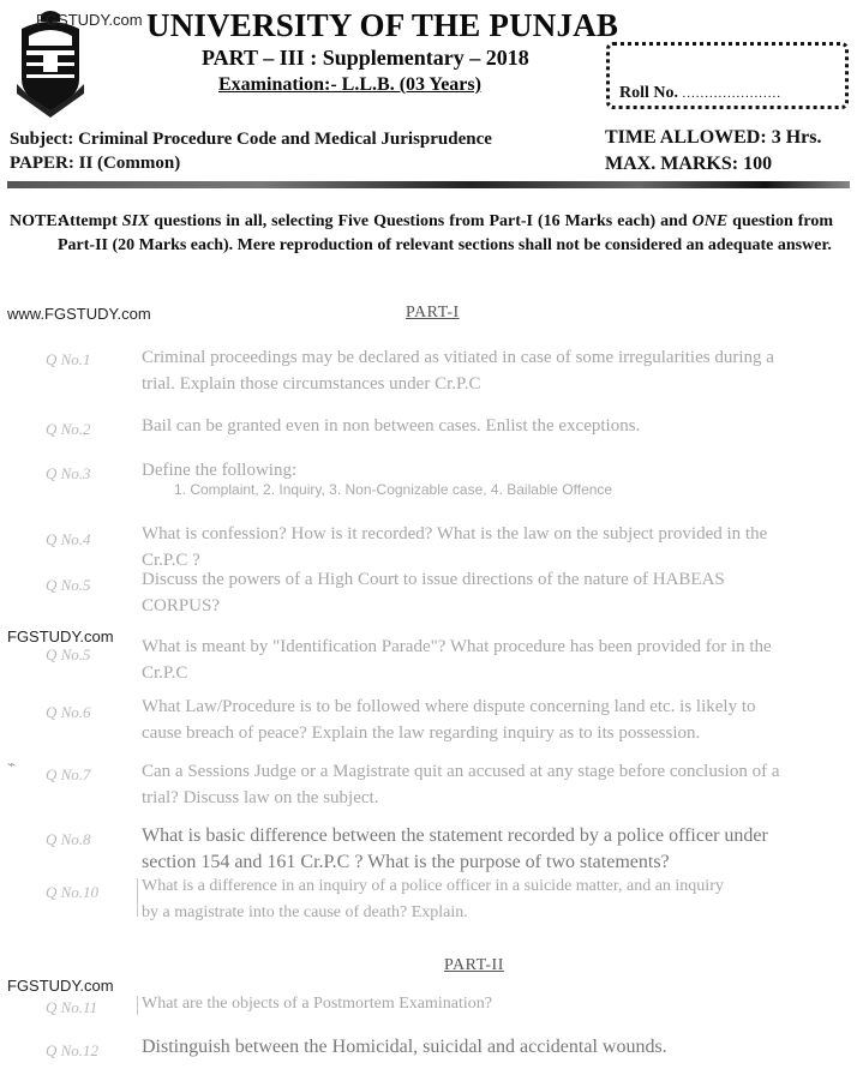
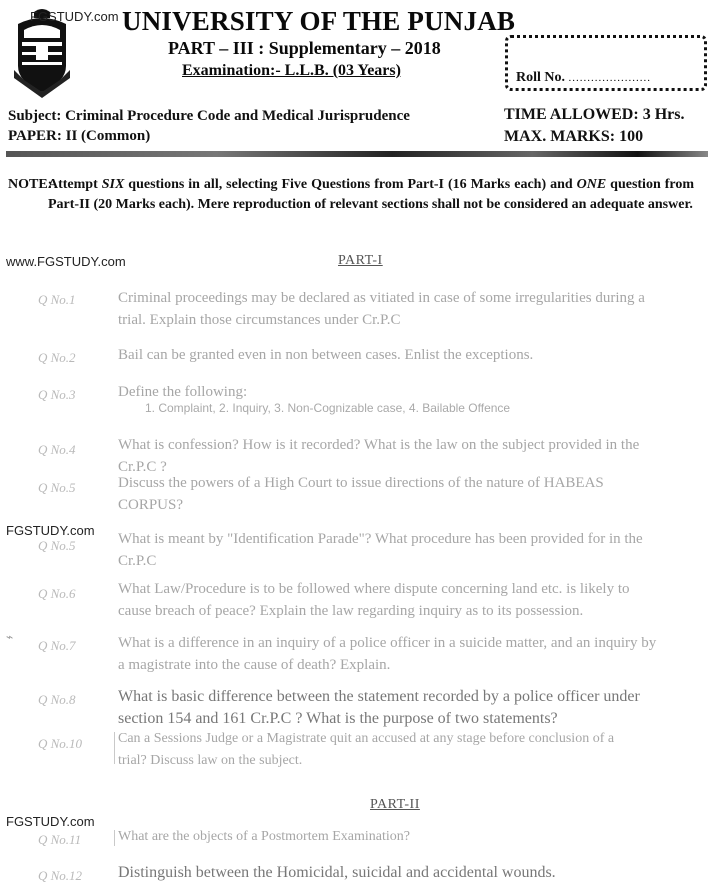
  FGSTUDY.com
  UNIVERSITY OF THE PUNJAB
  PART – III : Supplementary – 2018
  Examination:- L.L.B. (03 Years)
  Roll No. ......................
  Subject: Criminal Procedure Code and Medical Jurisprudence
  PAPER: II (Common)
  TIME ALLOWED: 3 Hrs.
  MAX. MARKS: 100
  NOTEAttempt SIX questions in all, selecting Five Questions from Part-I (16 Marks each) and ONE question from Part-II (20 Marks each). Mere reproduction of relevant sections shall not be considered an adequate answer.
  www.FGSTUDY.com
  PART-I
  Q No.1
  Criminal proceedings may be declared as vitiated in case of some irregularities during a trial. Explain those circumstances under Cr.P.C
  Q No.2
  Bail can be granted even in non between cases. Enlist the exceptions.
  Q No.3
  Define the following:
  1. Complaint, 2. Inquiry, 3. Non-Cognizable case, 4. Bailable Offence
  Q No.4
  What is confession? How is it recorded? What is the law on the subject provided in the Cr.P.C ?
  Q No.5
  Discuss the powers of a High Court to issue directions of the nature of HABEAS CORPUS?
  FGSTUDY.com
  Q No.5
  What is meant by "Identification Parade"? What procedure has been provided for in the Cr.P.C
  Q No.6
  What Law/Procedure is to be followed where dispute concerning land etc. is likely to cause breach of peace? Explain the law regarding inquiry as to its possession.
  ⌁
  Q No.7
- Can a Sessions Judge or a Magistrate quit an accused at any stage before conclusion of a trial? Discuss law on the subject.
+ What is a difference in an inquiry of a police officer in a suicide matter, and an inquiry by a magistrate into the cause of death? Explain.
  Q No.8
  What is basic difference between the statement recorded by a police officer under section 154 and 161 Cr.P.C ? What is the purpose of two statements?
  Q No.10
- What is a difference in an inquiry of a police officer in a suicide matter, and an inquiry by a magistrate into the cause of death? Explain.
+ Can a Sessions Judge or a Magistrate quit an accused at any stage before conclusion of a trial? Discuss law on the subject.
  PART-II
  FGSTUDY.com
  Q No.11
  What are the objects of a Postmortem Examination?
  Q No.12
  Distinguish between the Homicidal, suicidal and accidental wounds.
